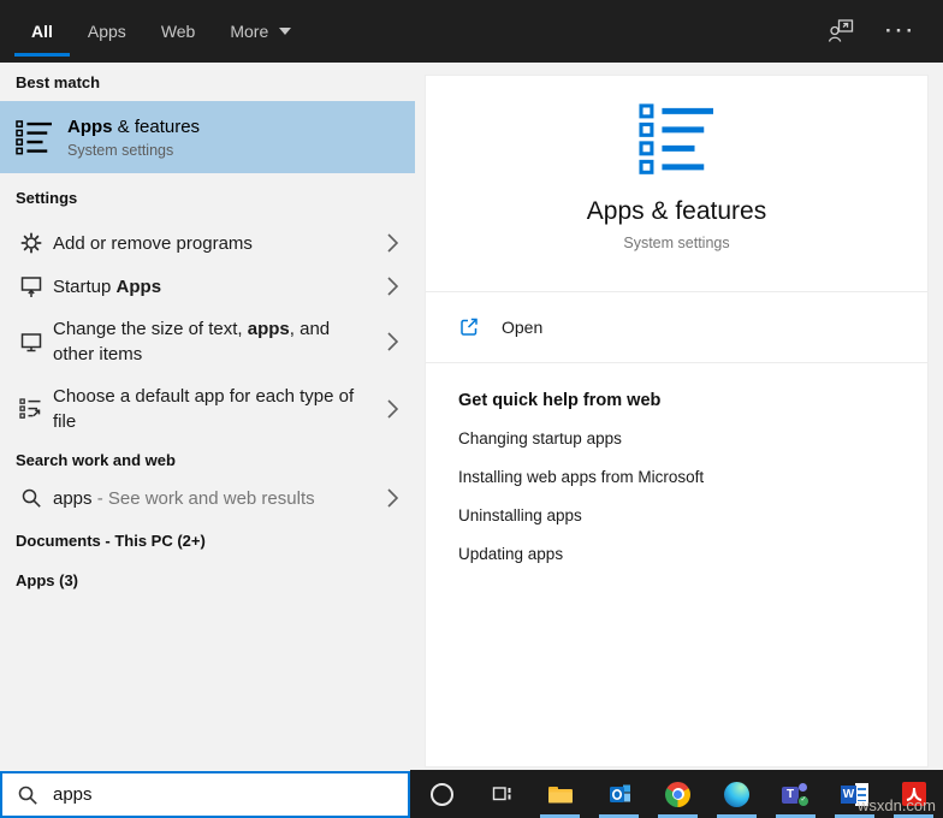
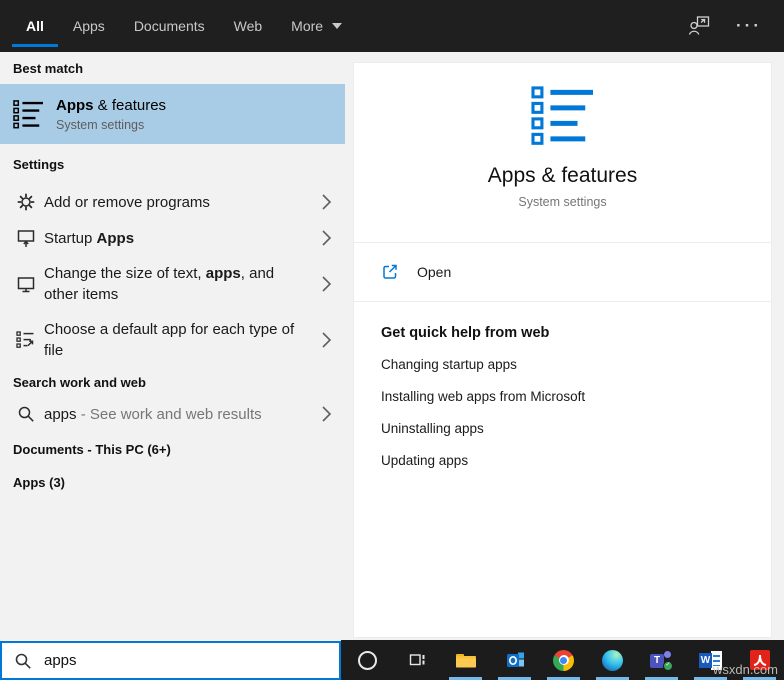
  All
  Apps
+ Documents
  Web
  More
  ···
  Best match
  Apps & features
  System settings
  Settings
  Add or remove programs
  Startup Apps
  Change the size of text, apps, and other items
  Choose a default app for each type of file
  Search work and web
  apps - See work and web results
- Documents - This PC (2+)
+ Documents - This PC (6+)
  Apps (3)
  apps
  Apps & features
  System settings
  Open
  Get quick help from web
  Changing startup apps
  Installing web apps from Microsoft
  Uninstalling apps
  Updating apps
  T
  W
  wsxdn.com
